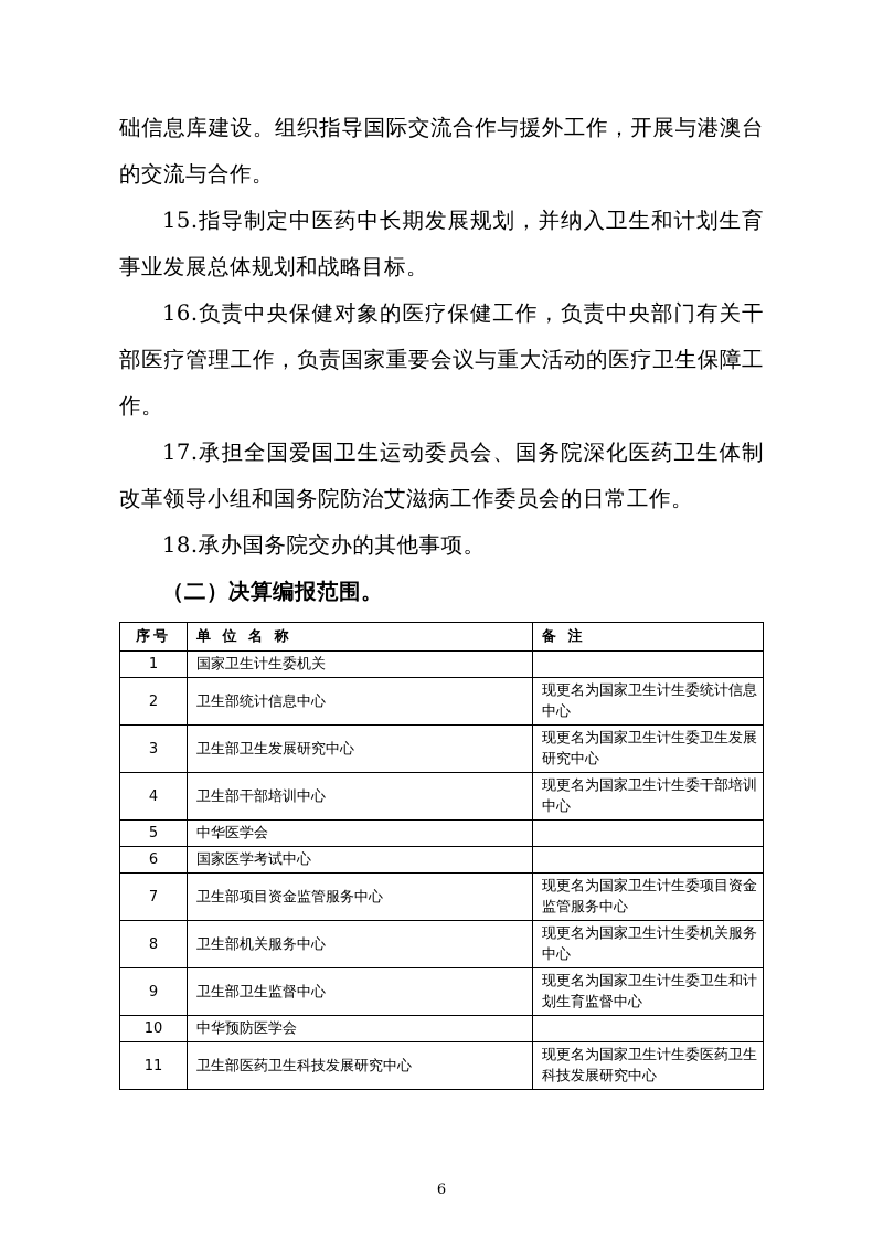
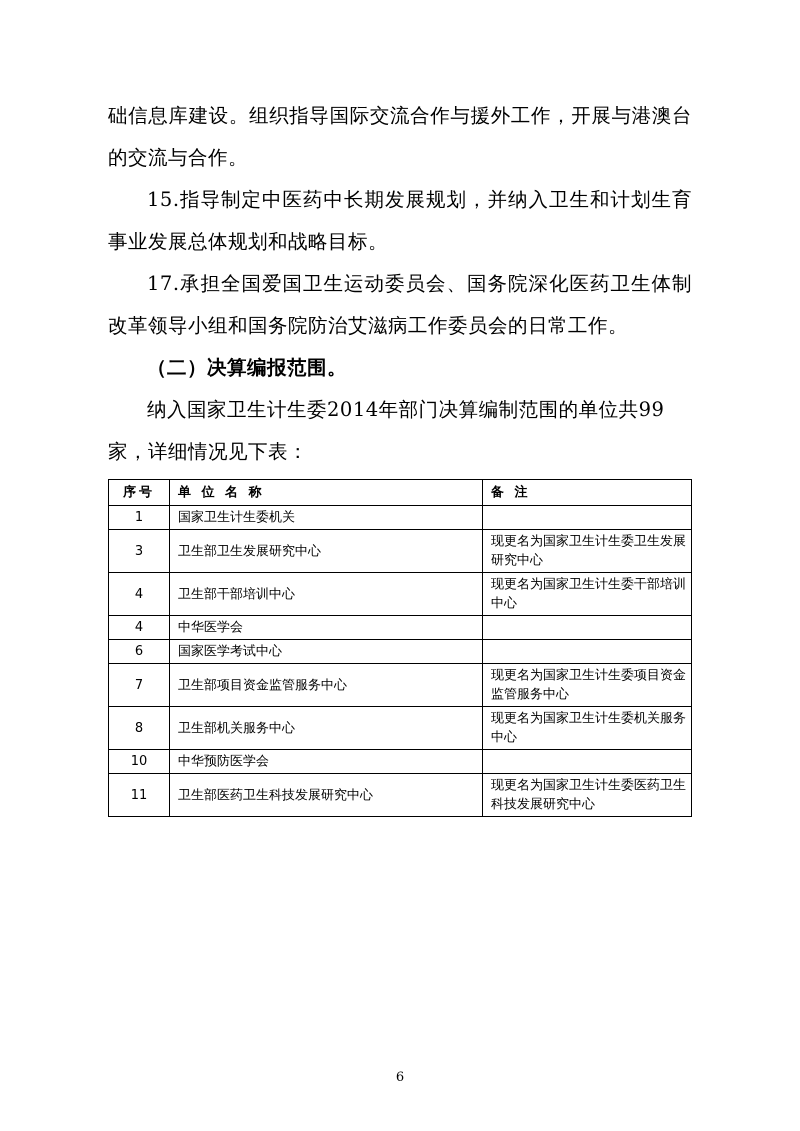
  础信息库建设。组织指导国际交流合作与援外工作，开展与港澳台的交流与合作。
  15.指导制定中医药中长期发展规划，并纳入卫生和计划生育事业发展总体规划和战略目标。
- 16.负责中央保健对象的医疗保健工作，负责中央部门有关干部医疗管理工作，负责国家重要会议与重大活动的医疗卫生保障工作。
  17.承担全国爱国卫生运动委员会、国务院深化医药卫生体制改革领导小组和国务院防治艾滋病工作委员会的日常工作。
- 18.承办国务院交办的其他事项。
  （二）决算编报范围。
+ 纳入国家卫生计生委2014年部门决算编制范围的单位共99家，详细情况见下表：
  序号	单 位 名 称	备 注
  1	国家卫生计生委机关
- 2	卫生部统计信息中心	现更名为国家卫生计生委统计信息中心
  3	卫生部卫生发展研究中心	现更名为国家卫生计生委卫生发展研究中心
  4	卫生部干部培训中心	现更名为国家卫生计生委干部培训中心
- 5	中华医学会
+ 4	中华医学会
  6	国家医学考试中心
  7	卫生部项目资金监管服务中心	现更名为国家卫生计生委项目资金监管服务中心
  8	卫生部机关服务中心	现更名为国家卫生计生委机关服务中心
- 9	卫生部卫生监督中心	现更名为国家卫生计生委卫生和计划生育监督中心
  10	中华预防医学会
  11	卫生部医药卫生科技发展研究中心	现更名为国家卫生计生委医药卫生科技发展研究中心
  6
